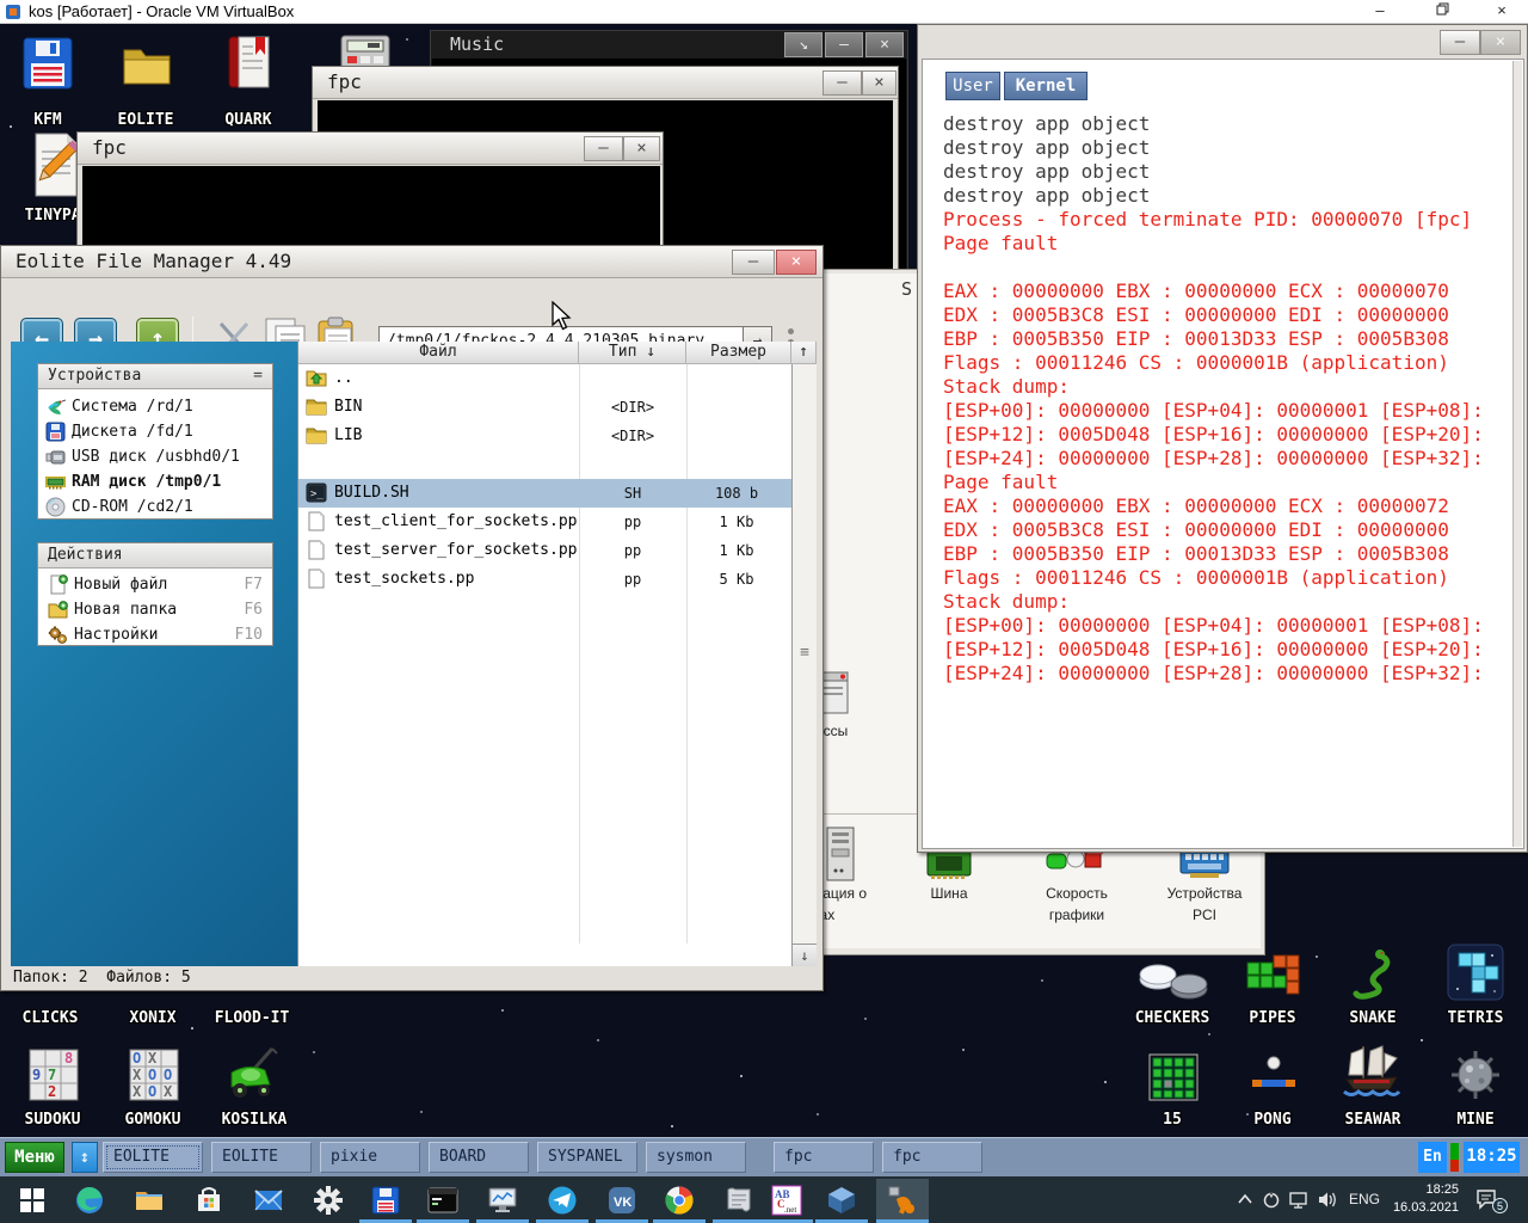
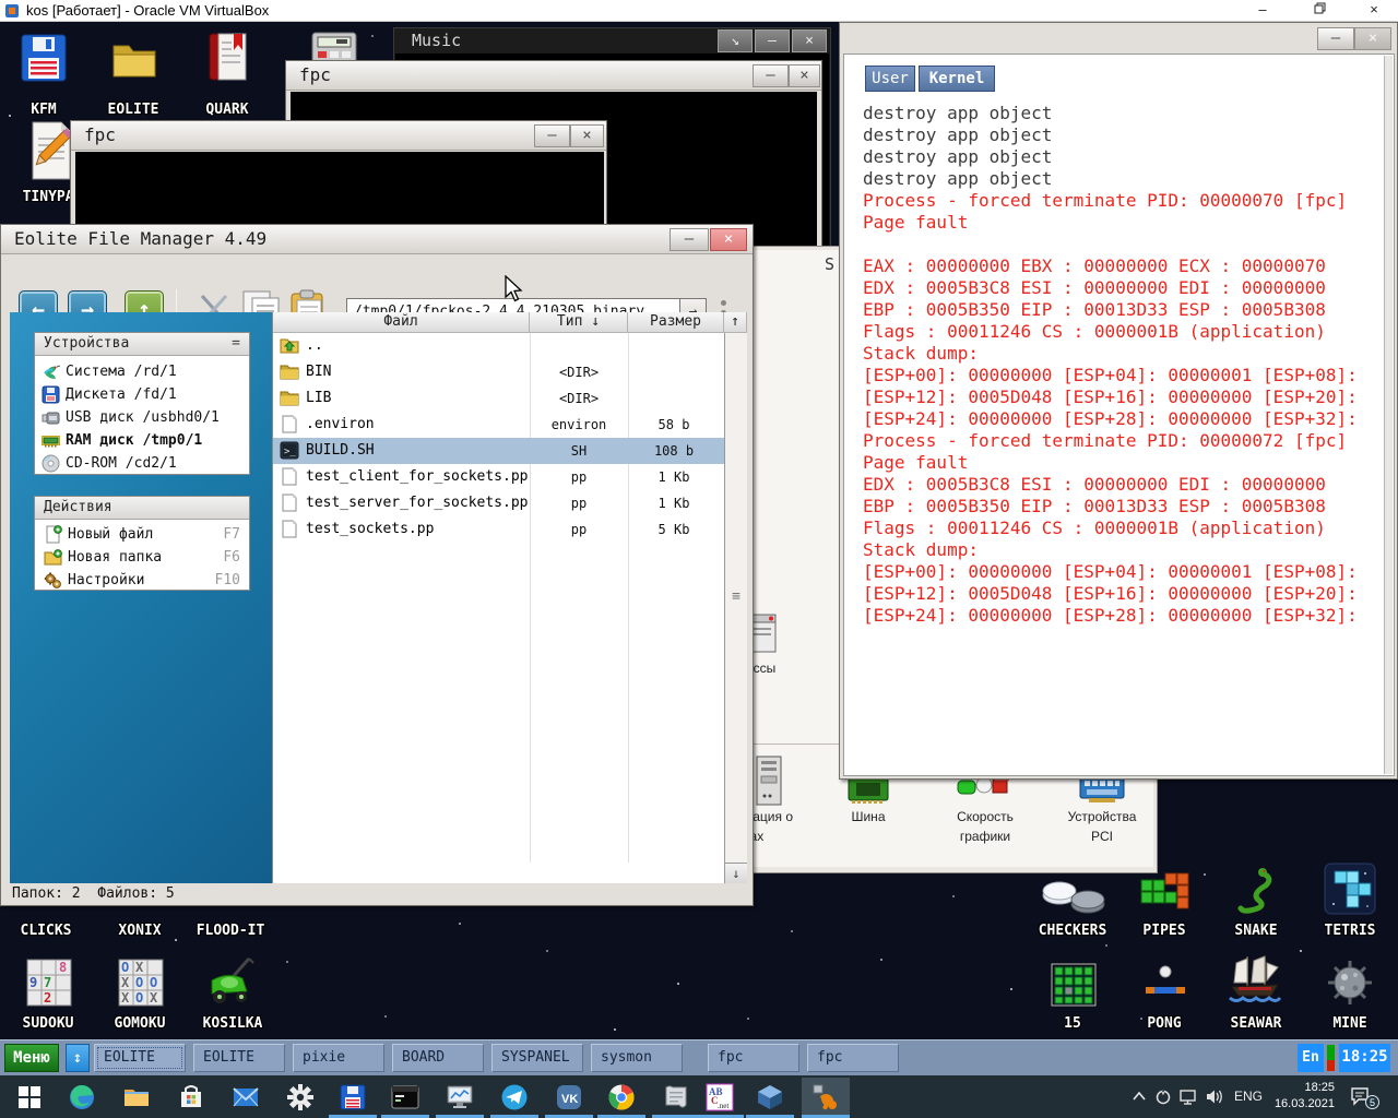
  kos [Работает] - Oracle VM VirtualBox
  –
  ×
  KFM
  EOLITE
  QUARK
  TINYP
  CLICKS
  XONIX
  FLOOD-IT
  CHECKERS
  PIPES
  SNAKE
  TETRIS
  8
  9
  7
  2
  O
  X
  X
  O
  O
  X
  O
  X
  SUDOKU
  GOMOKU
  KOSILKA
  15
  PONG
  SEAWAR
  MINE
  Music
  fpc
  fpc
  S
  ссы
  ация о
  Шина
  Скорость
  графики
  Устройства
  PCI
  Eolite File Manager 4.49
  Устройства
  Система /rd/1
  Дискета /fd/1
  USB диск /usbhd0/1
  RAM диск /tmp0/1
  CD-ROM /cd2/1
  Действия
  Новый файл
  F7
  Новая папка
  F6
  Настройки
  F10
  Файл
  Тип
  Размер
  ..
  BIN
  <DIR>
  LIB
  <DIR>
+ .environ
+ environ
+ 58 b
  >_
  BUILD.SH
  SH
  108 b
  test_client_for_sockets.pp
  pp
  1 Kb
  test_server_for_sockets.pp
  pp
  1 Kb
  test_sockets.pp
  pp
  5 Kb
  Папок: 2 Файлов: 5
  User
  Kernel
  destroy app object
  destroy app object
  destroy app object
  destroy app object
  Process - forced terminate PID: 00000070 [fpc]
  Page fault
  EAX : 00000000 EBX : 00000000 ECX : 00000070
  EDX : 0005B3C8 ESI : 00000000 EDI : 00000000
  EBP : 0005B350 EIP : 00013D33 ESP : 0005B308
  Flags : 00011246 CS : 0000001B (application)
  Stack dump:
  [ESP+00]: 00000000 [ESP+04]: 00000001 [ESP+08]:
  [ESP+12]: 0005D048 [ESP+16]: 00000000 [ESP+20]:
  [ESP+24]: 00000000 [ESP+28]: 00000000 [ESP+32]:
+ Process - forced terminate PID: 00000072 [fpc]
  Page fault
- EAX : 00000000 EBX : 00000000 ECX : 00000072
  EDX : 0005B3C8 ESI : 00000000 EDI : 00000000
  EBP : 0005B350 EIP : 00013D33 ESP : 0005B308
  Flags : 00011246 CS : 0000001B (application)
  Stack dump:
  [ESP+00]: 00000000 [ESP+04]: 00000001 [ESP+08]:
  [ESP+12]: 0005D048 [ESP+16]: 00000000 [ESP+20]:
  [ESP+24]: 00000000 [ESP+28]: 00000000 [ESP+32]:
  Меню
  EOLITE
  EOLITE
  pixie
  BOARD
  SYSPANEL
  sysmon
  fpc
  fpc
  En
  18:25
  VK
  AB
  C
  .net
  ENG
  18:25
  16.03.2021
  5
